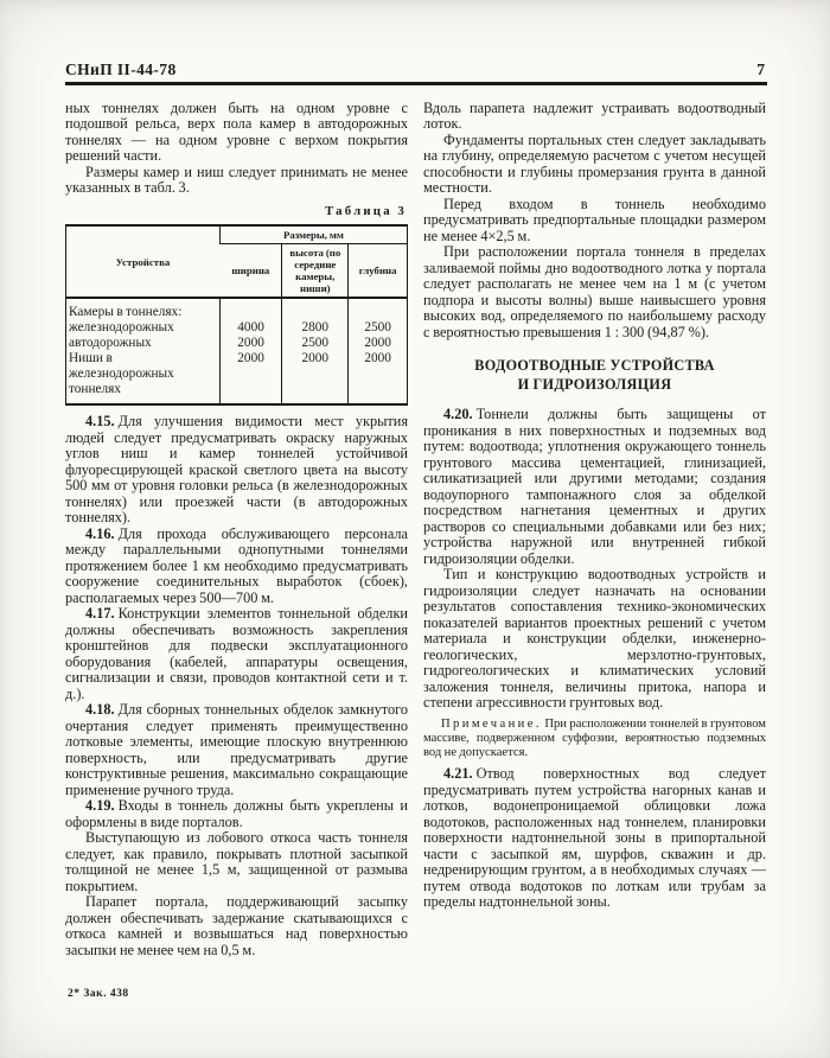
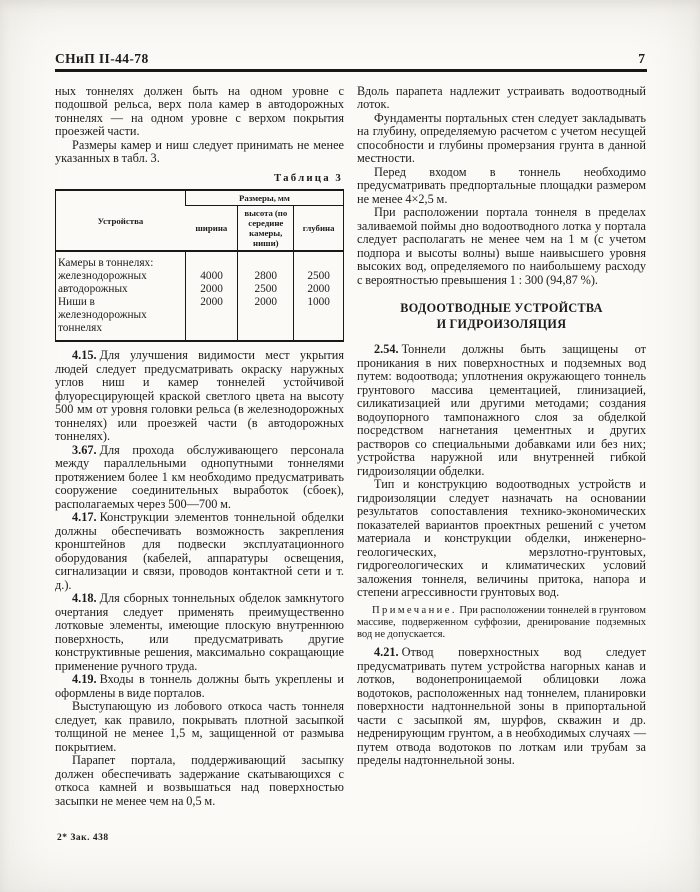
  СНиП II-44-78
  7
- ных тоннелях должен быть на одном уровне с подошвой рельса, верх пола камер в автодорожных тоннелях — на одном уровне с верхом покрытия решений части.
+ ных тоннелях должен быть на одном уровне с подошвой рельса, верх пола камер в автодорожных тоннелях — на одном уровне с верхом покрытия проезжей части.
  Размеры камер и ниш следует принимать не менее указанных в табл. 3.
  Таблица 3
  Устройства	Размеры, мм
  ширина	высота (по середине камеры, ниши)	глубина
  Камеры в тоннелях:
  железнодорожных	4000	2800	2500
  автодорожных	2000	2500	2000
- Ниши в железнодорожных тоннелях	2000	2000	2000
+ Ниши в железнодорожных тоннелях	2000	2000	1000
  4.15. Для улучшения видимости мест укрытия людей следует предусматривать окраску наружных углов ниш и камер тоннелей устойчивой флуоресцирующей краской светлого цвета на высоту 500 мм от уровня головки рельса (в железнодорожных тоннелях) или проезжей части (в автодорожных тоннелях).
- 4.16. Для прохода обслуживающего персонала между параллельными однопутными тоннелями протяжением более 1 км необходимо предусматривать сооружение соединительных выработок (сбоек), располагаемых через 500—700 м.
+ 3.67. Для прохода обслуживающего персонала между параллельными однопутными тоннелями протяжением более 1 км необходимо предусматривать сооружение соединительных выработок (сбоек), располагаемых через 500—700 м.
  4.17. Конструкции элементов тоннельной обделки должны обеспечивать возможность закрепления кронштейнов для подвески эксплуатационного оборудования (кабелей, аппаратуры освещения, сигнализации и связи, проводов контактной сети и т. д.).
  4.18. Для сборных тоннельных обделок замкнутого очертания следует применять преимущественно лотковые элементы, имеющие плоскую внутреннюю поверхность, или предусматривать другие конструктивные решения, максимально сокращающие применение ручного труда.
  4.19. Входы в тоннель должны быть укреплены и оформлены в виде порталов.
  Выступающую из лобового откоса часть тоннеля следует, как правило, покрывать плотной засыпкой толщиной не менее 1,5 м, защищенной от размыва покрытием.
  Парапет портала, поддерживающий засыпку должен обеспечивать задержание скатывающихся с откоса камней и возвышаться над поверхностью засыпки не менее чем на 0,5 м.
  Вдоль парапета надлежит устраивать водоотводный лоток.
  Фундаменты портальных стен следует закладывать на глубину, определяемую расчетом с учетом несущей способности и глубины промерзания грунта в данной местности.
  Перед входом в тоннель необходимо предусматривать предпортальные площадки размером не менее 4×2,5 м.
  При расположении портала тоннеля в пределах заливаемой поймы дно водоотводного лотка у портала следует располагать не менее чем на 1 м (с учетом подпора и высоты волны) выше наивысшего уровня высоких вод, определяемого по наибольшему расходу с вероятностью превышения 1 : 300 (94,87 %).
  ВОДООТВОДНЫЕ УСТРОЙСТВА
  И ГИДРОИЗОЛЯЦИЯ
- 4.20. Тоннели должны быть защищены от проникания в них поверхностных и подземных вод путем: водоотвода; уплотнения окружающего тоннель грунтового массива цементацией, глинизацией, силикатизацией или другими методами; создания водоупорного тампонажного слоя за обделкой посредством нагнетания цементных и других растворов со специальными добавками или без них; устройства наружной или внутренней гибкой гидроизоляции обделки.
+ 2.54. Тоннели должны быть защищены от проникания в них поверхностных и подземных вод путем: водоотвода; уплотнения окружающего тоннель грунтового массива цементацией, глинизацией, силикатизацией или другими методами; создания водоупорного тампонажного слоя за обделкой посредством нагнетания цементных и других растворов со специальными добавками или без них; устройства наружной или внутренней гибкой гидроизоляции обделки.
  Тип и конструкцию водоотводных устройств и гидроизоляции следует назначать на основании результатов сопоставления технико-экономических показателей вариантов проектных решений с учетом материала и конструкции обделки, инженерно-геологических, мерзлотно-грунтовых, гидрогеологических и климатических условий заложения тоннеля, величины притока, напора и степени агрессивности грунтовых вод.
- Примечание. При расположении тоннелей в грунтовом массиве, подверженном суффозии, вероятностью подземных вод не допускается.
+ Примечание. При расположении тоннелей в грунтовом массиве, подверженном суффозии, дренирование подземных вод не допускается.
  4.21. Отвод поверхностных вод следует предусматривать путем устройства нагорных канав и лотков, водонепроницаемой облицовки ложа водотоков, расположенных над тоннелем, планировки поверхности надтоннельной зоны в припортальной части с засыпкой ям, шурфов, скважин и др. недренирующим грунтом, а в необходимых случаях — путем отвода водотоков по лоткам или трубам за пределы надтоннельной зоны.
  2* Зак. 438
